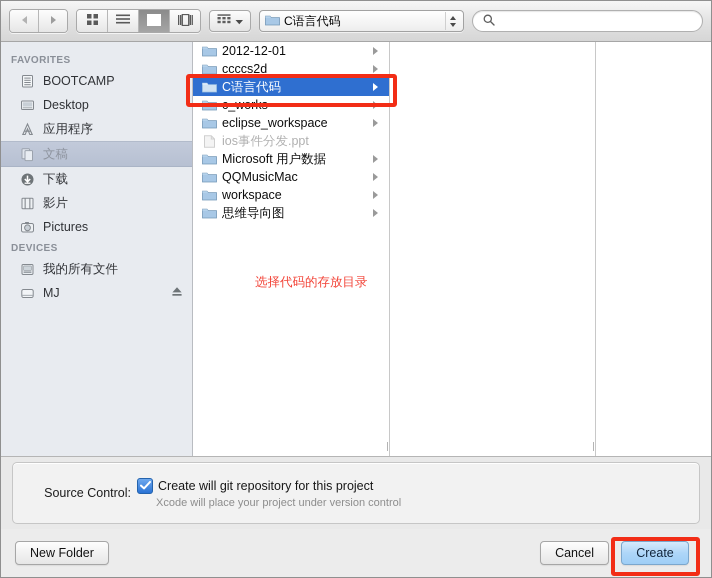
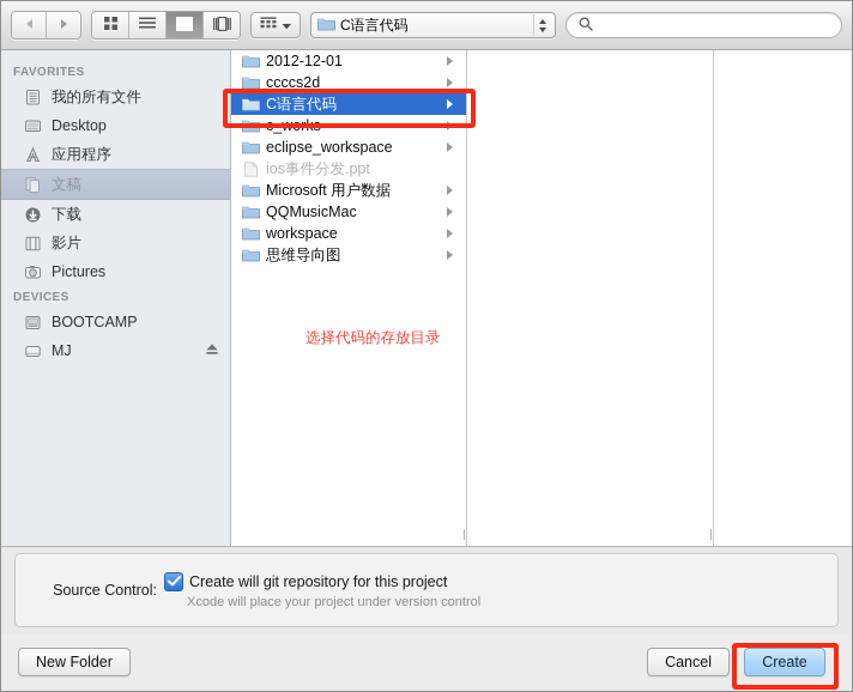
  C语言代码
  FAVORITES
- BOOTCAMP
+ 我的所有文件
  Desktop
  应用程序
  文稿
  下载
  影片
  Pictures
  DEVICES
- 我的所有文件
+ BOOTCAMP
  MJ
  2012-12-01
  ccccs2d
  C语言代码
  c_works
  eclipse_workspace
  ios事件分发.ppt
  Microsoft 用户数据
  QQMusicMac
  workspace
  思维导向图
  选择代码的存放目录
  Source Control:
  Create will git repository for this project
  Xcode will place your project under version control
  New Folder
  Cancel
  Create
